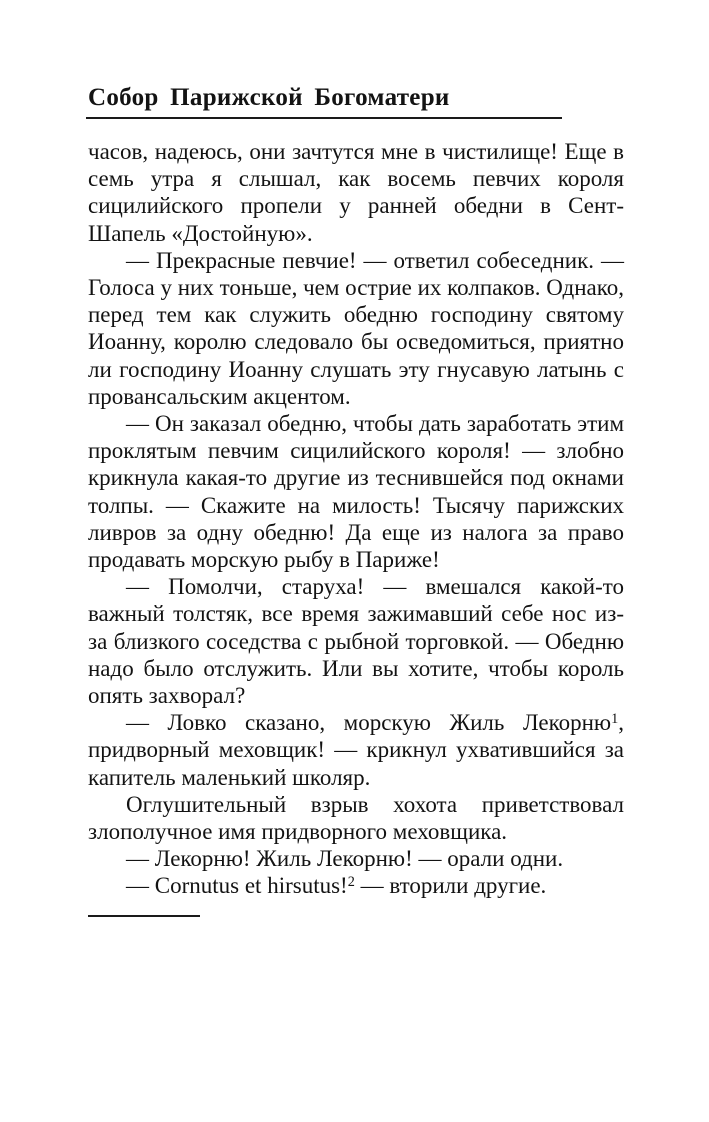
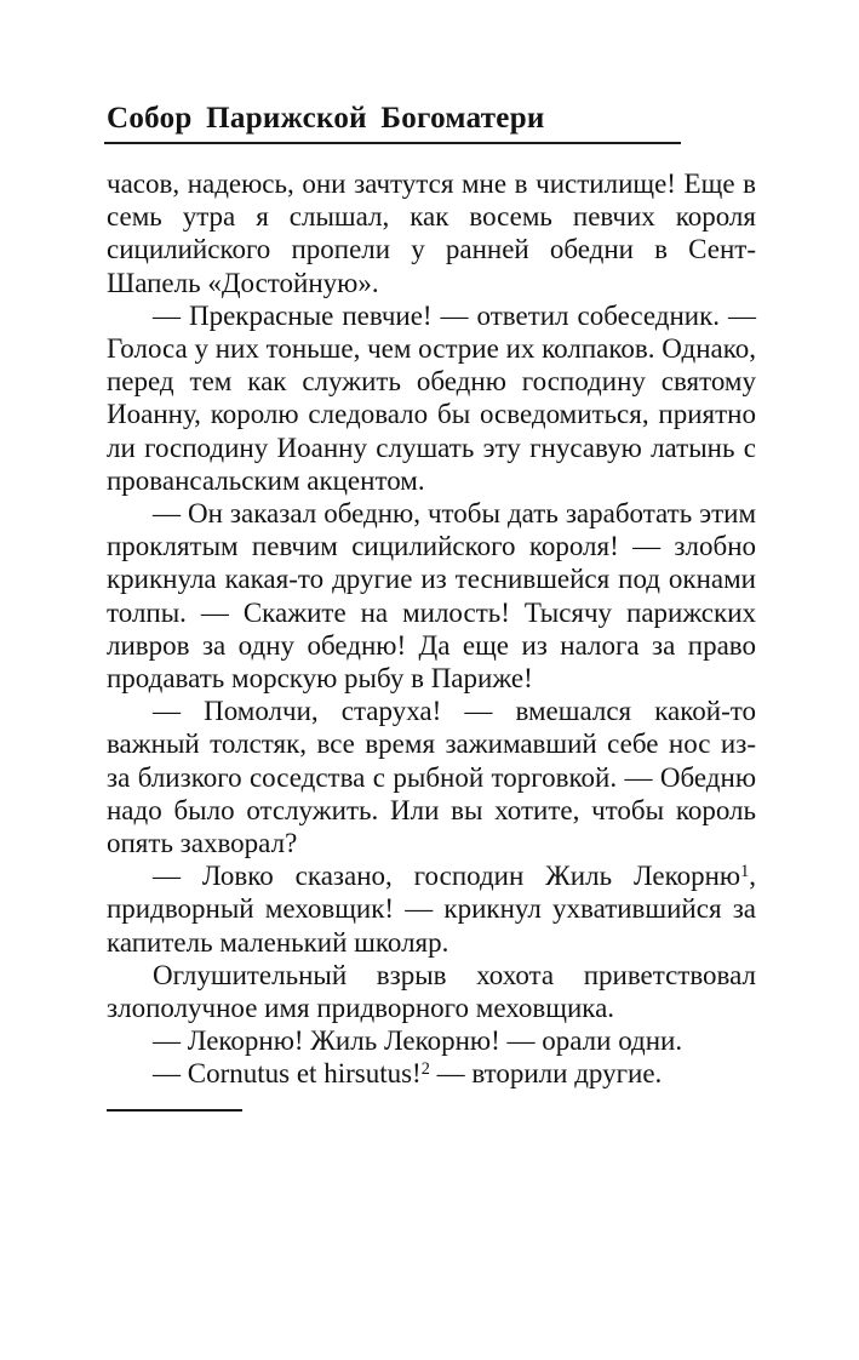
  Собор Парижской Богоматери
  часов, надеюсь, они зачтутся мне в чистилище! Еще в семь утра я слышал, как восемь певчих короля сицилийского пропели у ранней обедни в Сент-Шапель «Достойную».
  — Прекрасные певчие! — ответил собеседник. — Голоса у них тоньше, чем острие их колпаков. Однако, перед тем как служить обедню господину святому Иоанну, королю следовало бы осведомиться, приятно ли господину Иоанну слушать эту гнусавую латынь с провансальским акцентом.
  — Он заказал обедню, чтобы дать заработать этим проклятым певчим сицилийского короля! — злобно крикнула какая-то другие из теснившейся под окнами толпы. — Скажите на милость! Тысячу парижских ливров за одну обедню! Да еще из налога за право продавать морскую рыбу в Париже!
  — Помолчи, старуха! — вмешался какой-то важный толстяк, все время зажимавший себе нос из-за близкого соседства с рыбной торговкой. — Обедню надо было отслужить. Или вы хотите, чтобы король опять захворал?
- — Ловко сказано, морскую Жиль Лекорню1, придворный меховщик! — крикнул ухватившийся за капитель маленький школяр.
+ — Ловко сказано, господин Жиль Лекорню1, придворный меховщик! — крикнул ухватившийся за капитель маленький школяр.
  Оглушительный взрыв хохота приветствовал злополучное имя придворного меховщика.
  — Лекорню! Жиль Лекорню! — орали одни.
  — Cornutus et hirsutus!2 — вторили другие.
